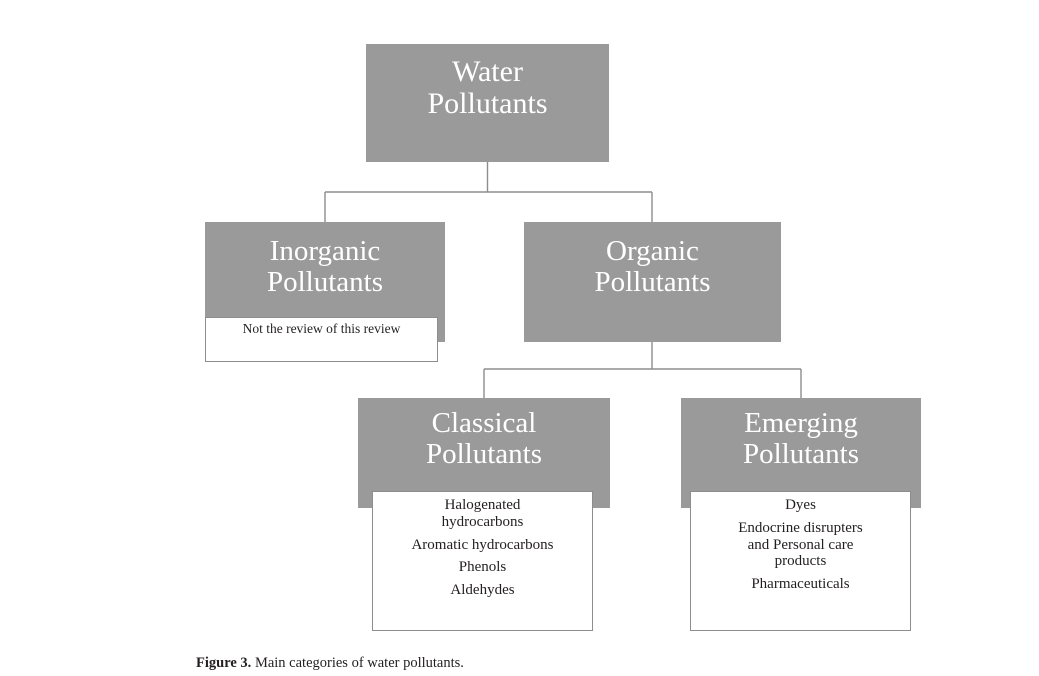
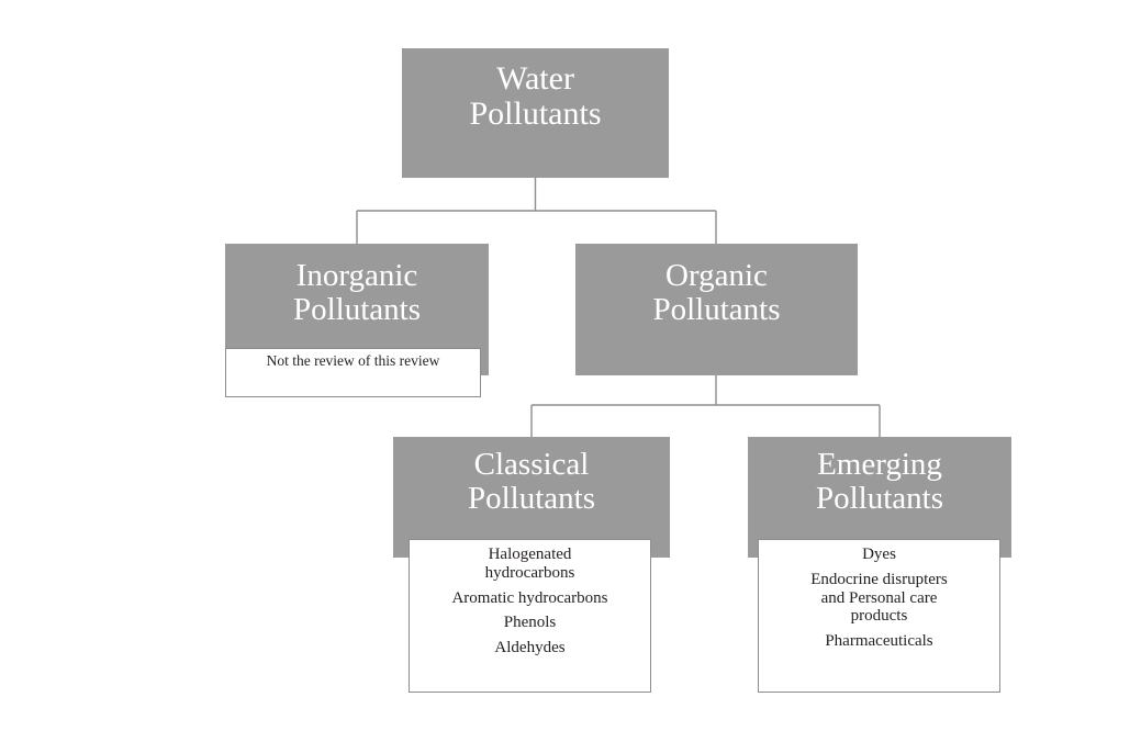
  Water
  Pollutants
  Inorganic
  Pollutants
  Organic
  Pollutants
  Classical
  Pollutants
  Emerging
  Pollutants
  Not the review of this review
  Halogenated
  hydrocarbons
  Aromatic hydrocarbons
  Phenols
  Aldehydes
  Dyes
  Endocrine disrupters
  and Personal care
  products
  Pharmaceuticals
- Figure 3. Main categories of water pollutants.
